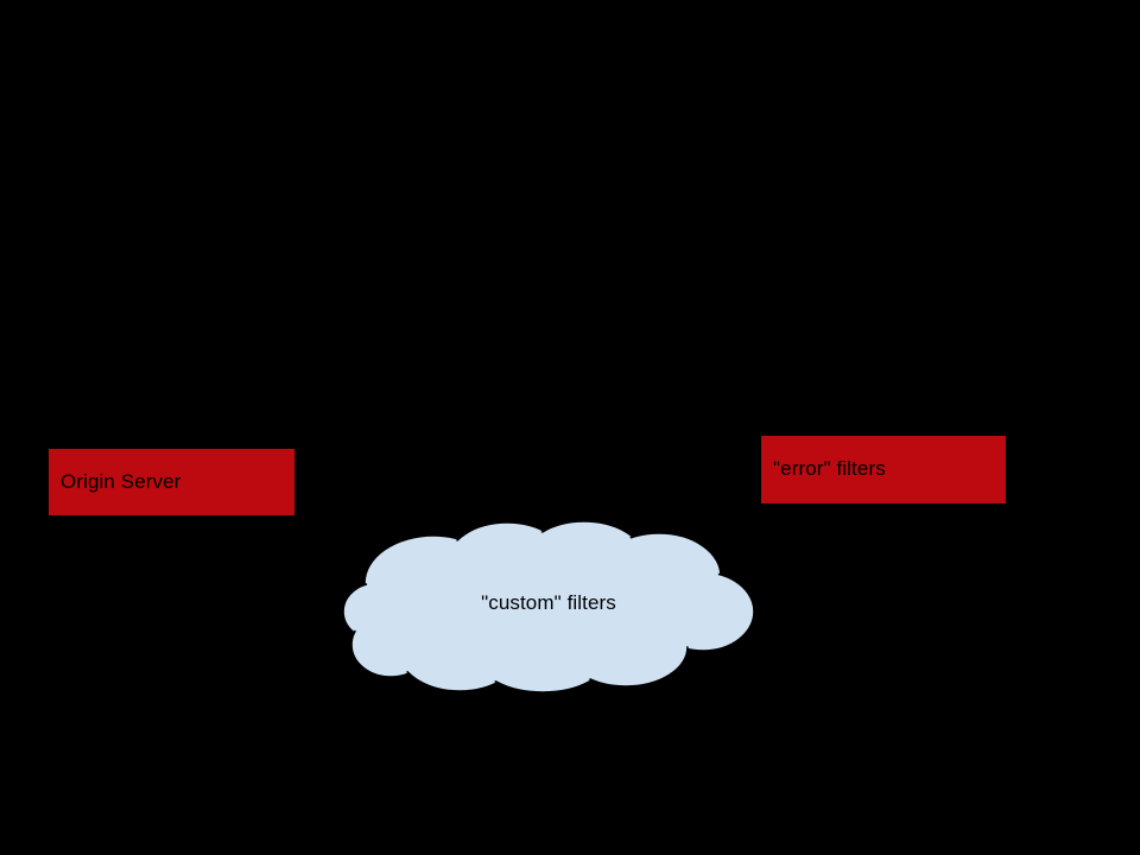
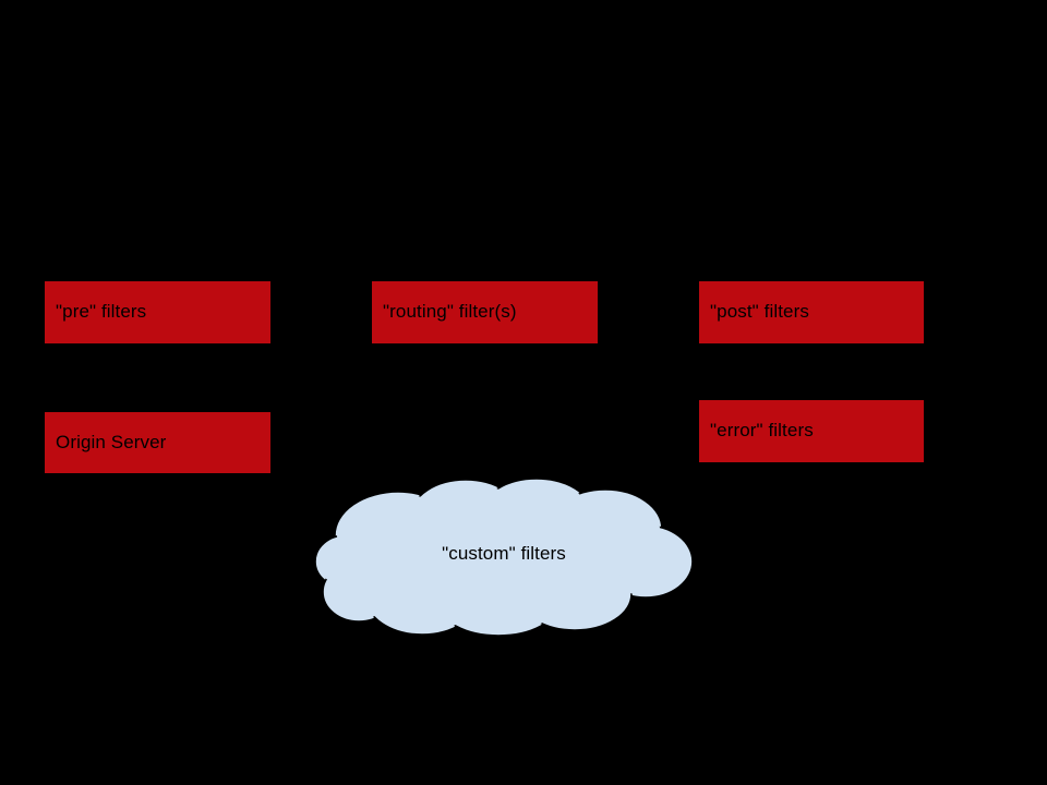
+ "pre" filters
+ "routing" filter(s)
+ "post" filters
  Origin Server
  "error" filters
  "custom" filters
